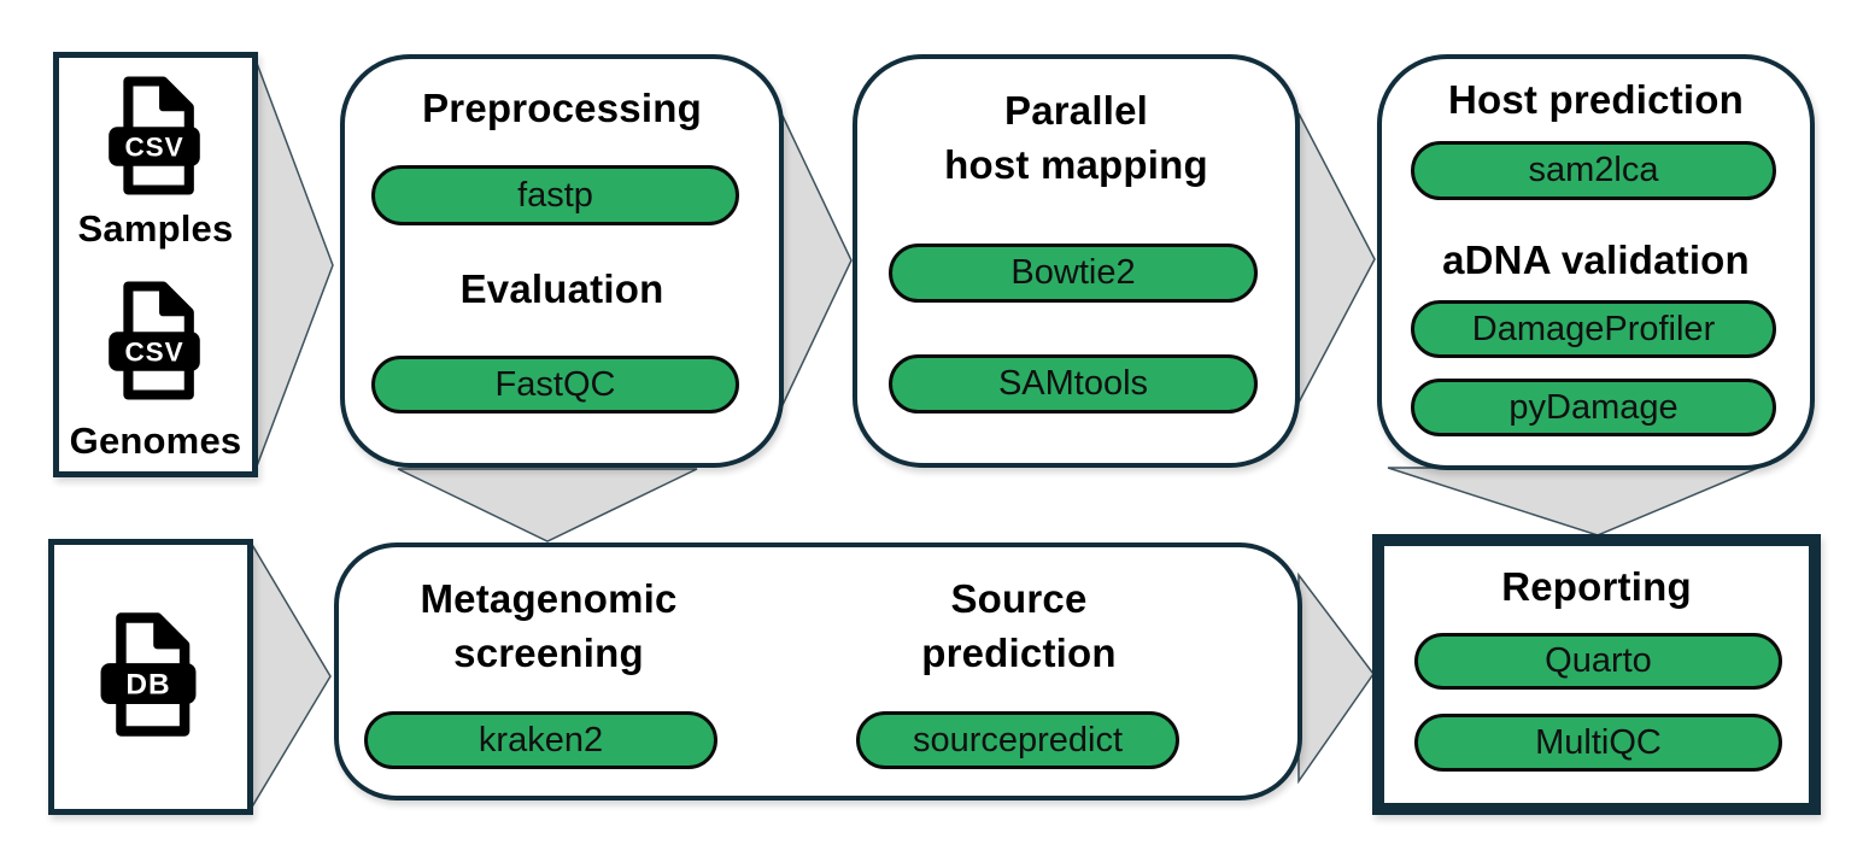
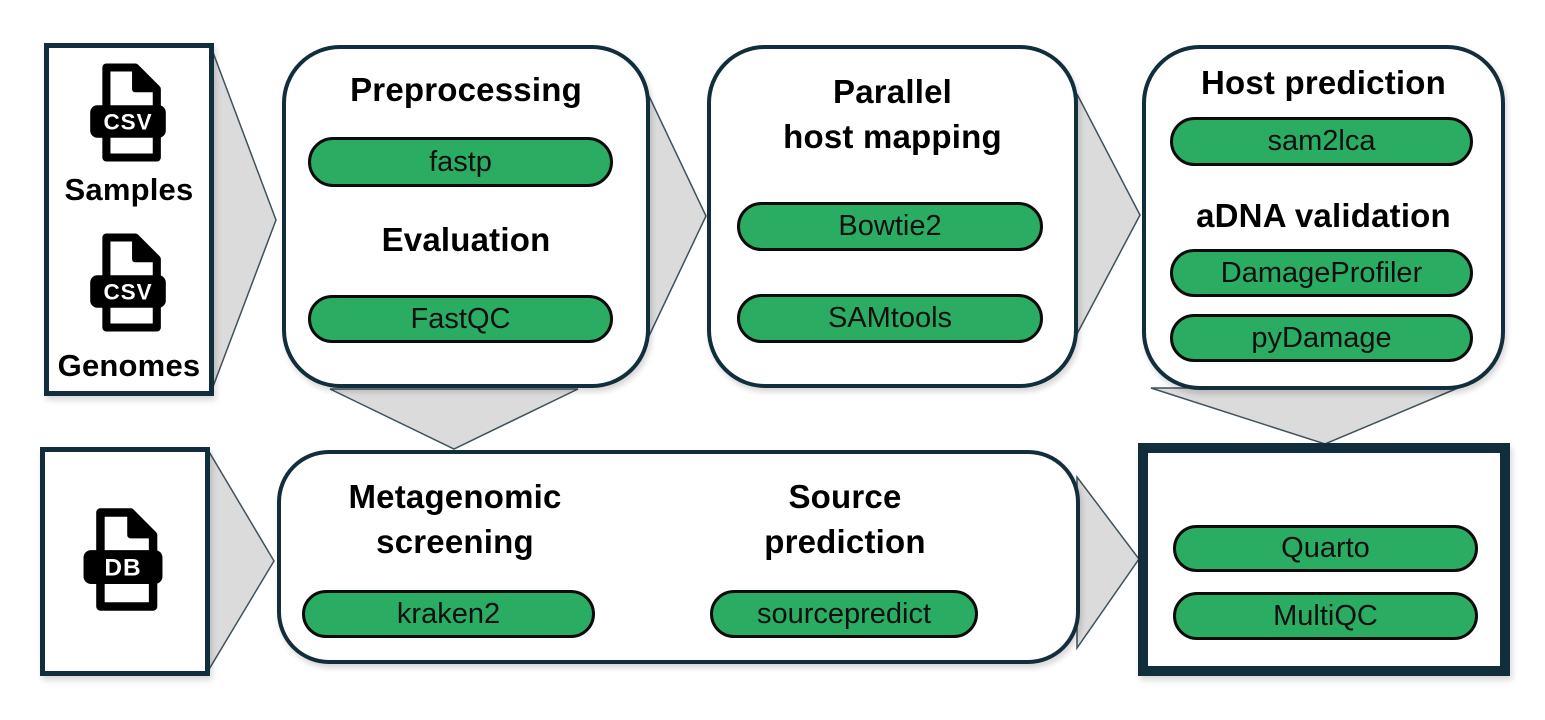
  CSV
  Samples
  CSV
  Genomes
  DB
  Preprocessing
  fastp
  Evaluation
  FastQC
  Parallel
  host mapping
  Bowtie2
  SAMtools
  Host prediction
  sam2lca
  aDNA validation
  DamageProfiler
  pyDamage
  Metagenomic
  screening
  kraken2
  Source
  prediction
  sourcepredict
- Reporting
  Quarto
  MultiQC
